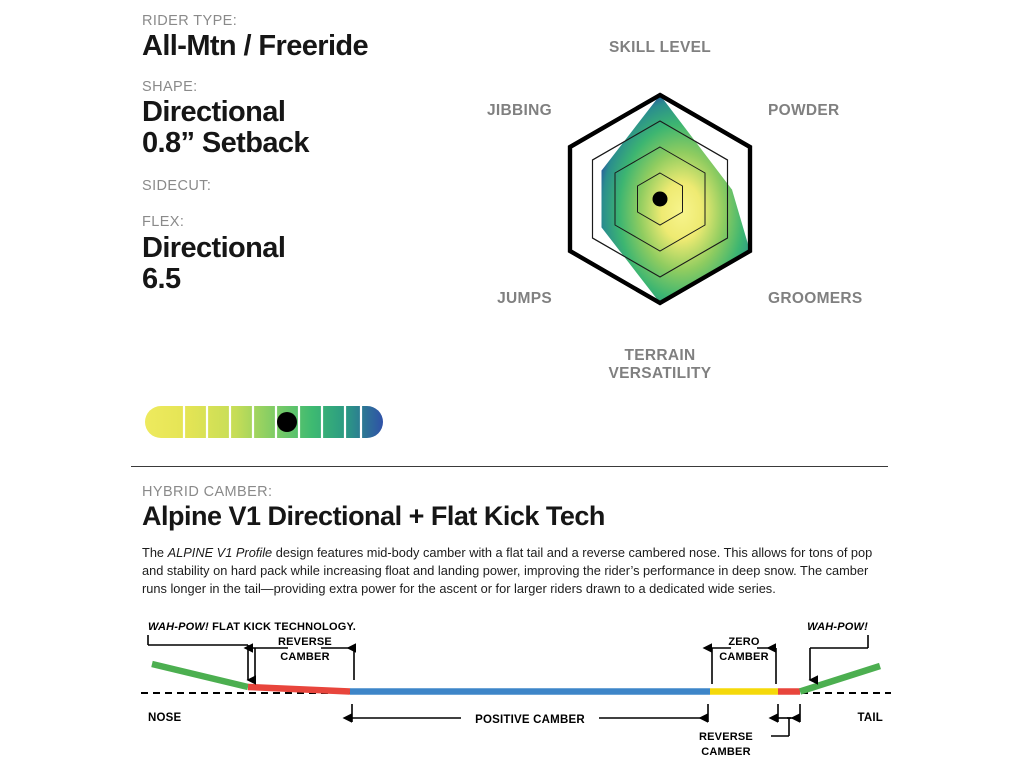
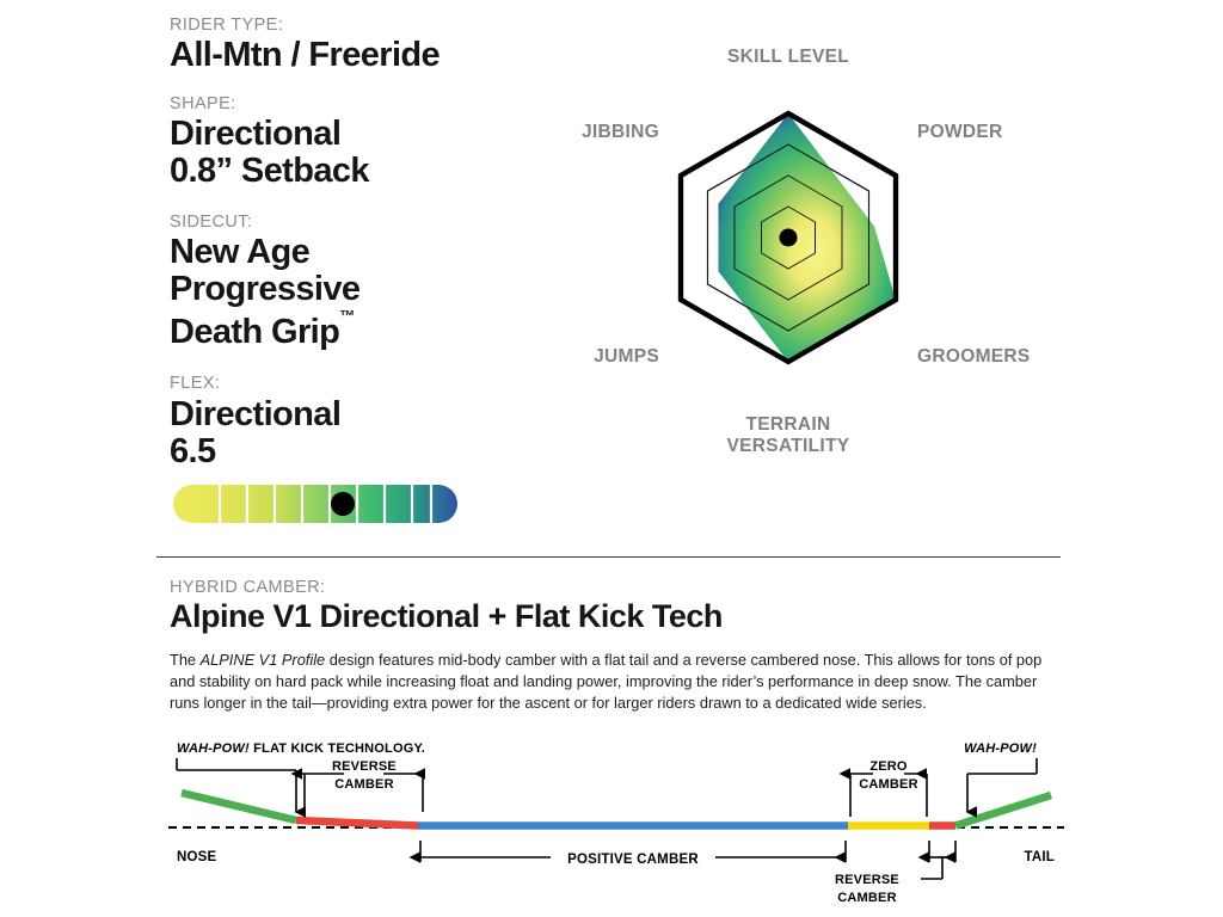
  RIDER TYPE:
  All-Mtn / Freeride
  SHAPE:
  Directional
  0.8” Setback
  SIDECUT:
+ New Age
+ Progressive
+ Death Grip™
  FLEX:
  Directional
  6.5
  SKILL LEVEL
  POWDER
  GROOMERS
  TERRAIN
  VERSATILITY
  JUMPS
  JIBBING
  HYBRID CAMBER:
  Alpine V1 Directional + Flat Kick Tech
  The ALPINE V1 Profile design features mid-body camber with a flat tail and a reverse cambered nose. This allows for tons of pop and stability on hard pack while increasing float and landing power, improving the rider’s performance in deep snow. The camber runs longer in the tail—providing extra power for the ascent or for larger riders drawn to a dedicated wide series.
  WAH-POW! FLAT KICK TECHNOLOGY.
  REVERSE
  CAMBER
  POSITIVE CAMBER
  ZERO
  CAMBER
  REVERSE
  CAMBER
  WAH-POW!
  NOSE
  TAIL
